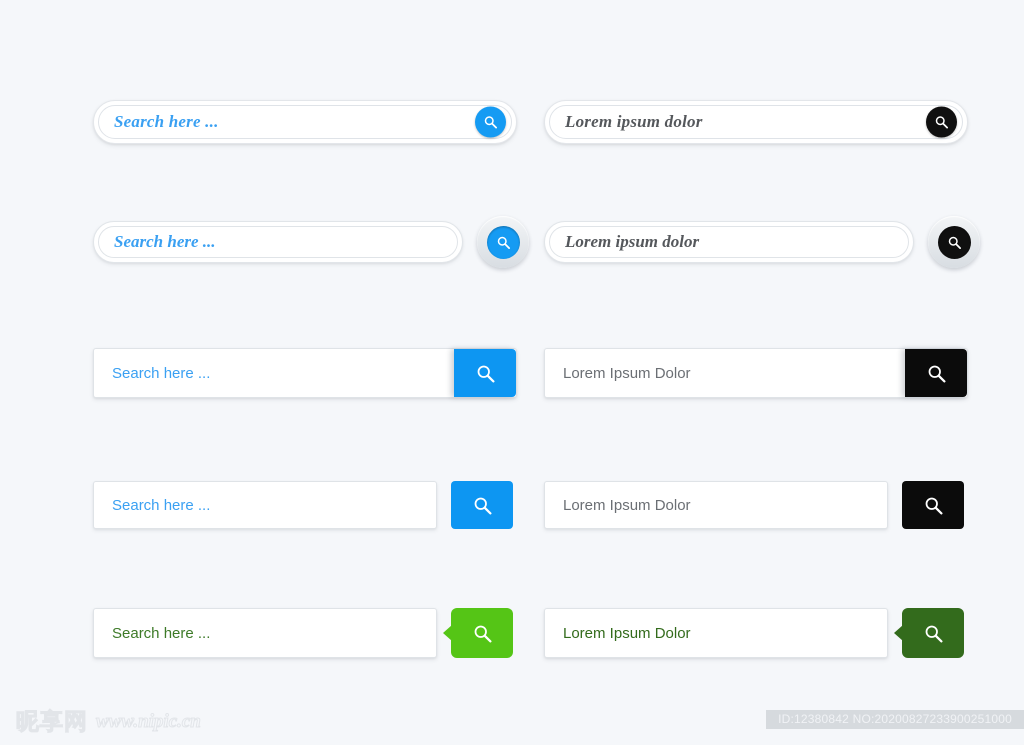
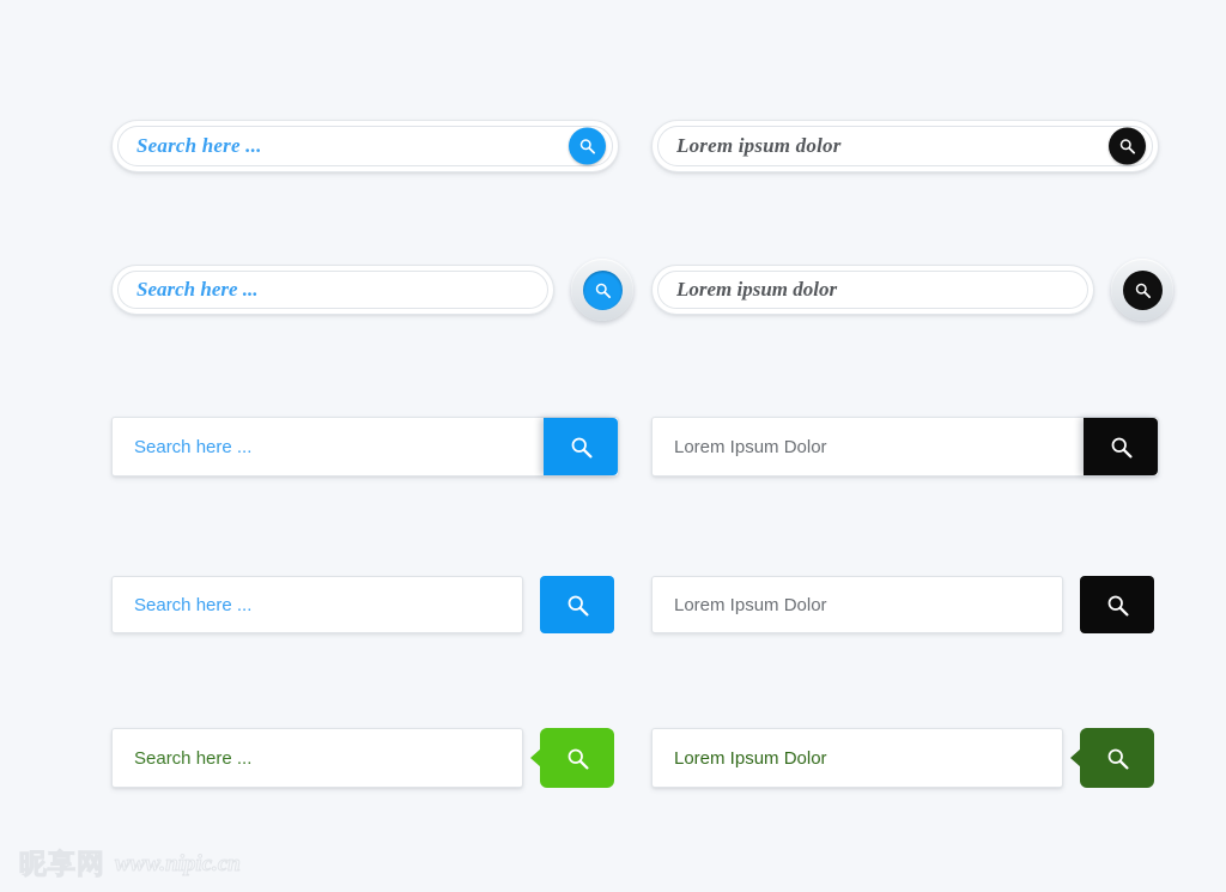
  Search here ...
  Lorem ipsum dolor
  Search here ...
  Lorem ipsum dolor
  Search here ...
  Lorem Ipsum Dolor
  Search here ...
  Lorem Ipsum Dolor
  Search here ...
  Lorem Ipsum Dolor
- ID:12380842 NO:20200827233900251000
